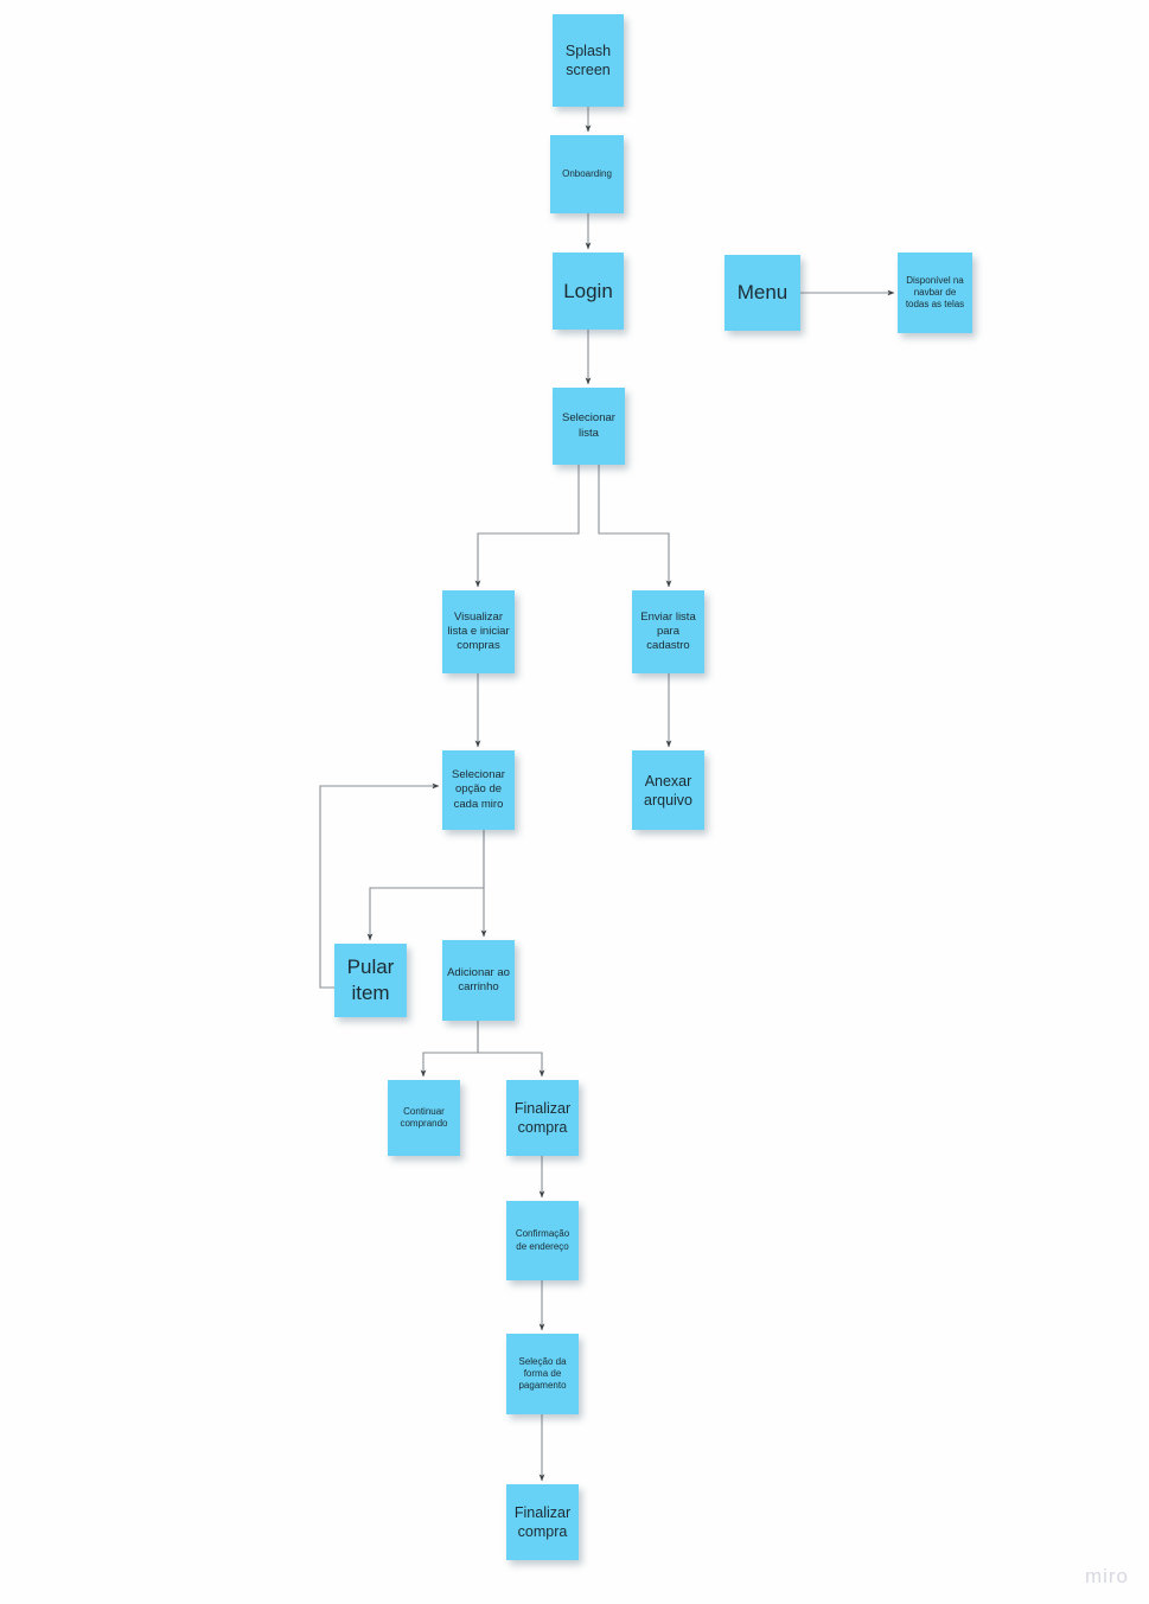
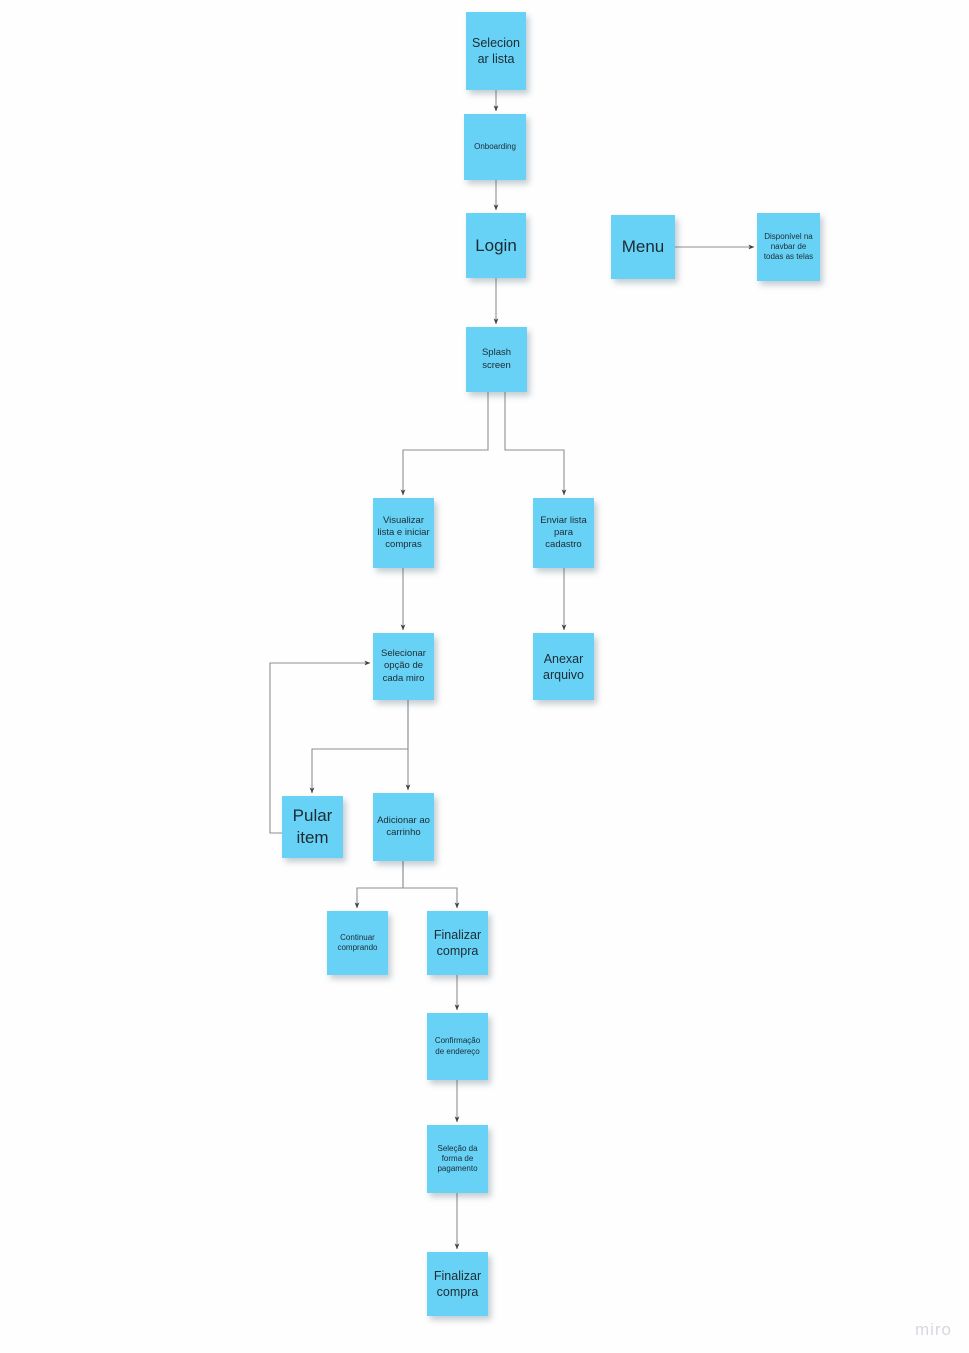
- Splash screen
+ Selecionar lista
  Onboarding
  Login
  Menu
  Disponível na navbar de todas as telas
- Selecionar lista
+ Splash screen
  Visualizar lista e iniciar compras
  Enviar lista para cadastro
  Selecionar opção de cada miro
  Anexar arquivo
  Pular item
  Adicionar ao carrinho
  Continuar comprando
  Finalizar compra
  Confirmação de endereço
  Seleção da forma de pagamento
  Finalizar compra
  miro
